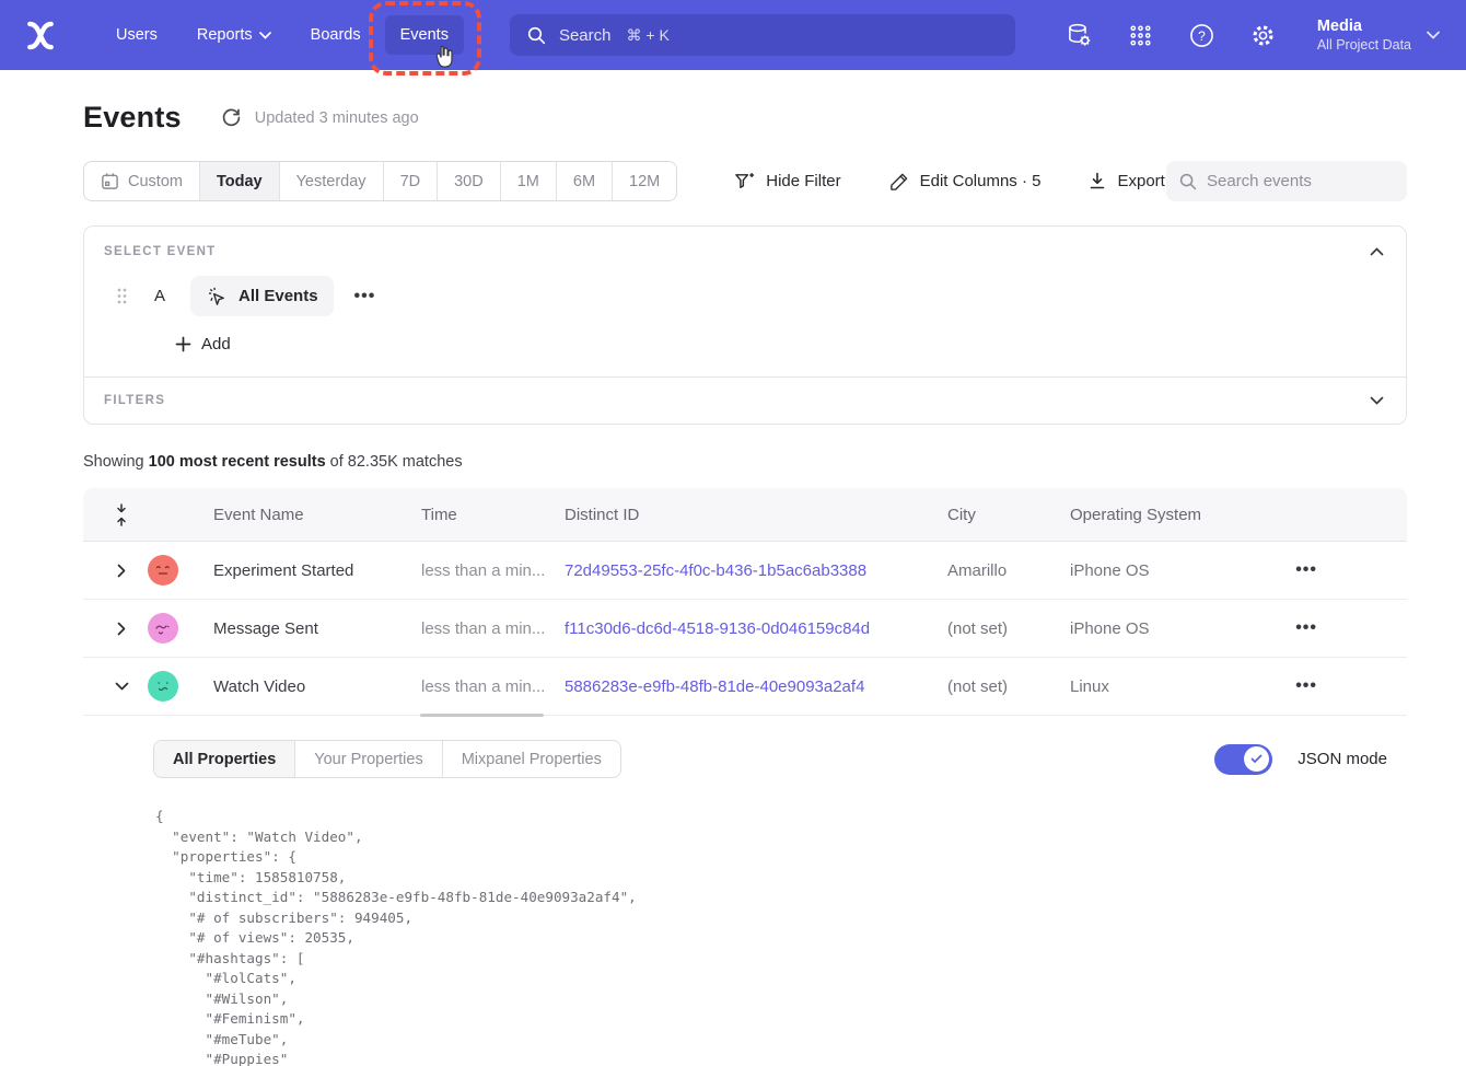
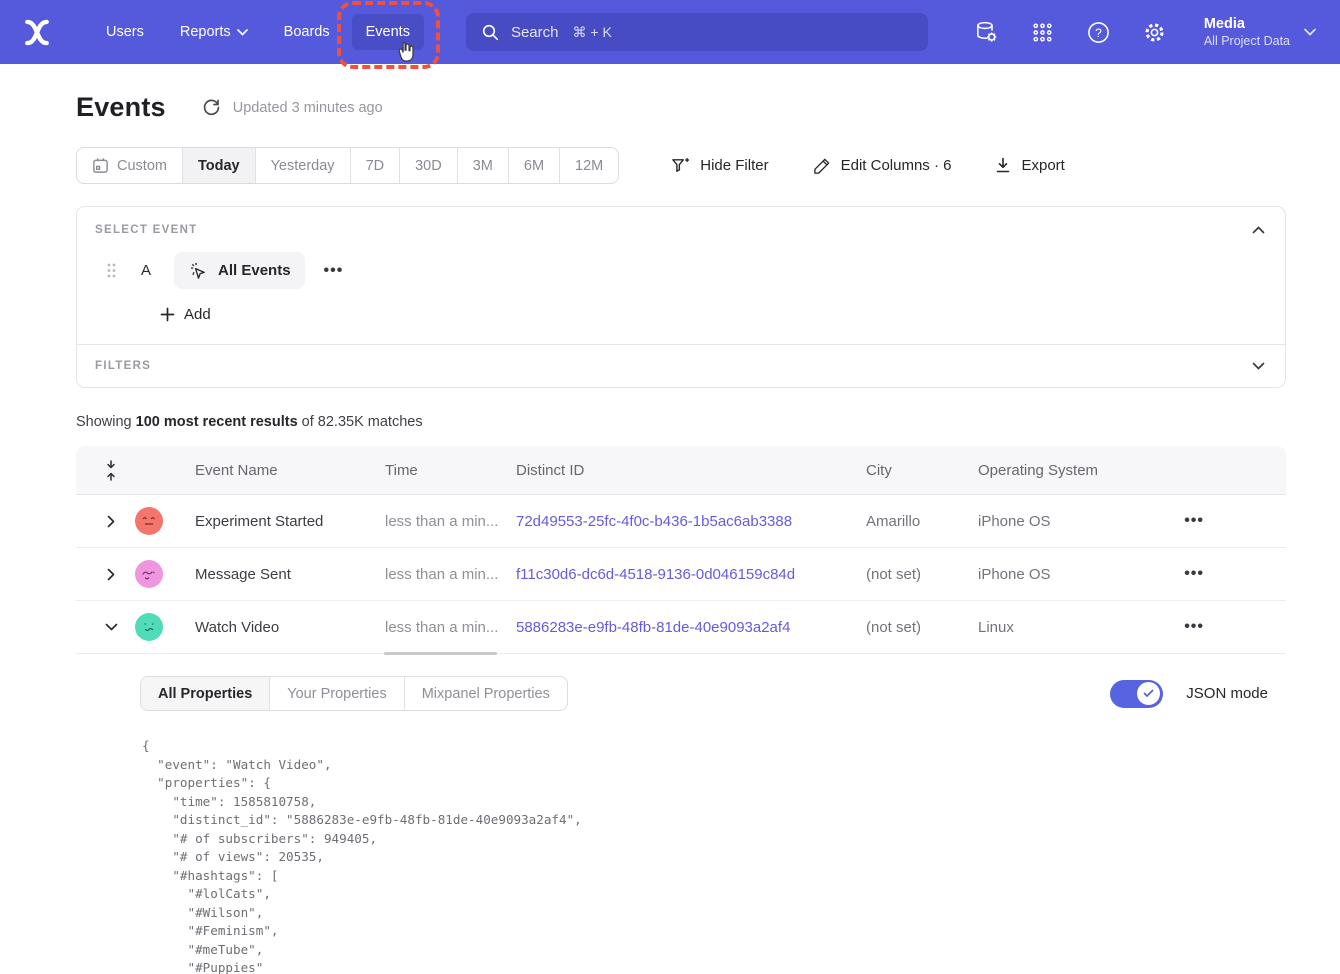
  Users
  Reports
  Boards
  Events
  Search
  ⌘ + K
  ?
  Media
  All Project Data
  Events
  Updated 3 minutes ago
  Custom
  Today
  Yesterday
  7D
  30D
- 1M
+ 3M
  6M
  12M
  Hide Filter
- Edit Columns · 5
+ Edit Columns · 6
  Export
- Search events
  SELECT EVENT
  A
  All Events
  •••
  Add
  FILTERS
  Showing 100 most recent results of 82.35K matches
  Event Name
  Time
  Distinct ID
  City
  Operating System
  Experiment Started
  less than a min...
  72d49553-25fc-4f0c-b436-1b5ac6ab3388
  Amarillo
  iPhone OS
  •••
  Message Sent
  less than a min...
  f11c30d6-dc6d-4518-9136-0d046159c84d
  (not set)
  iPhone OS
  •••
  Watch Video
  less than a min...
  5886283e-e9fb-48fb-81de-40e9093a2af4
  (not set)
  Linux
  •••
  All Properties
  Your Properties
  Mixpanel Properties
  JSON mode
  {
  "event": "Watch Video",
  "properties": {
  "time": 1585810758,
  "distinct_id": "5886283e-e9fb-48fb-81de-40e9093a2af4",
  "# of subscribers": 949405,
  "# of views": 20535,
  "#hashtags": [
  "#lolCats",
  "#Wilson",
  "#Feminism",
  "#meTube",
  "#Puppies"
